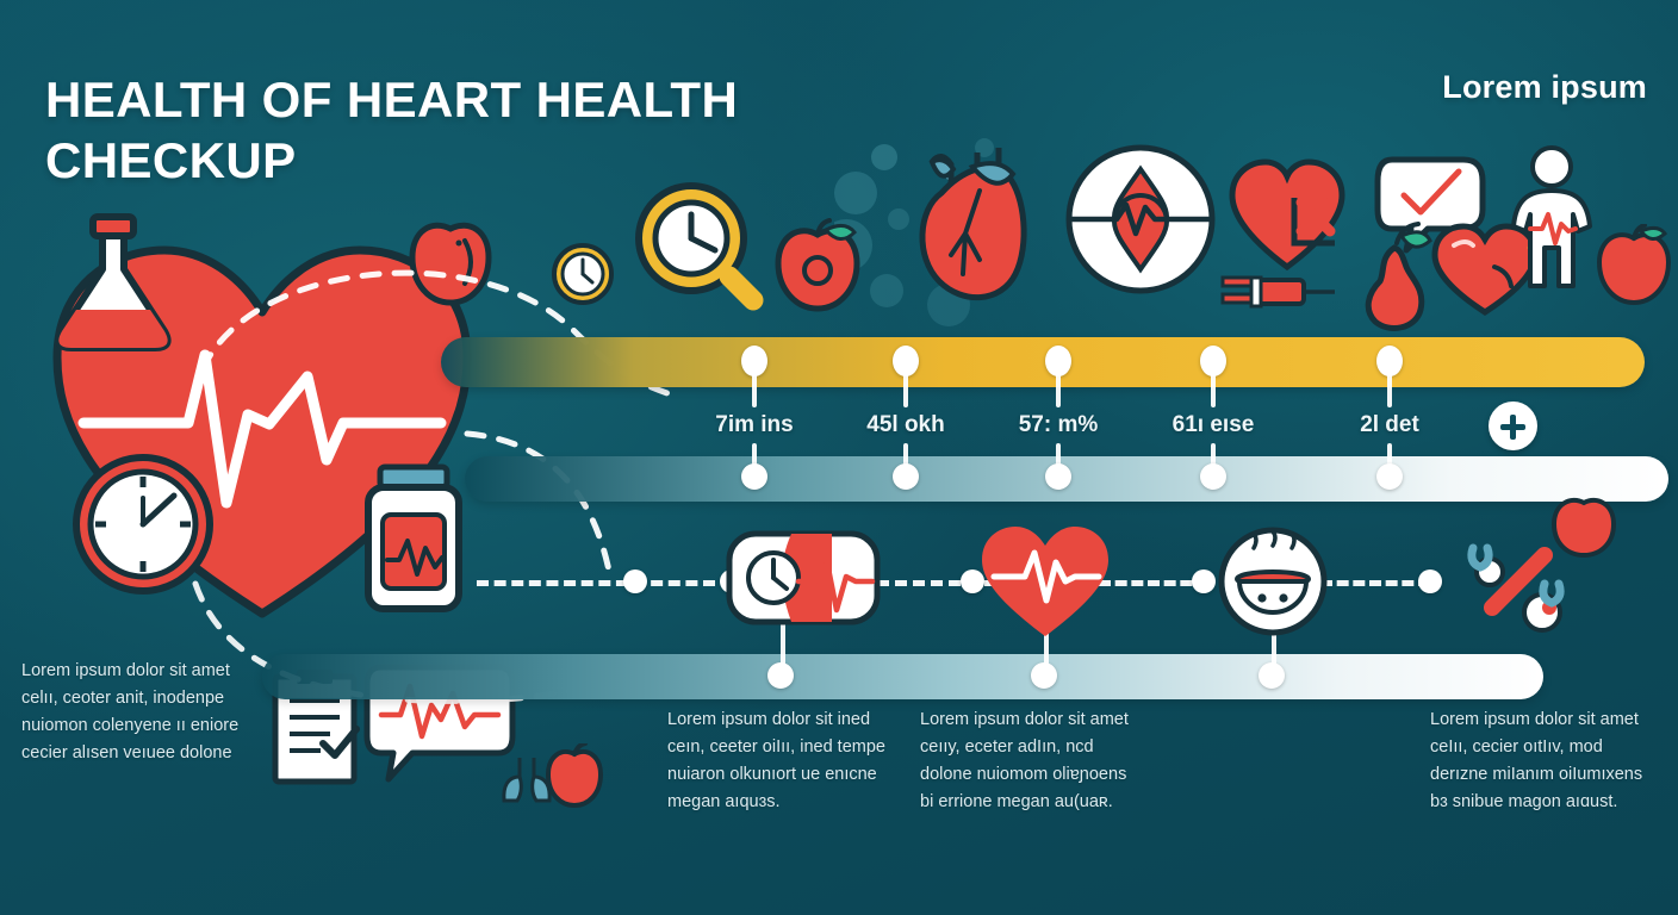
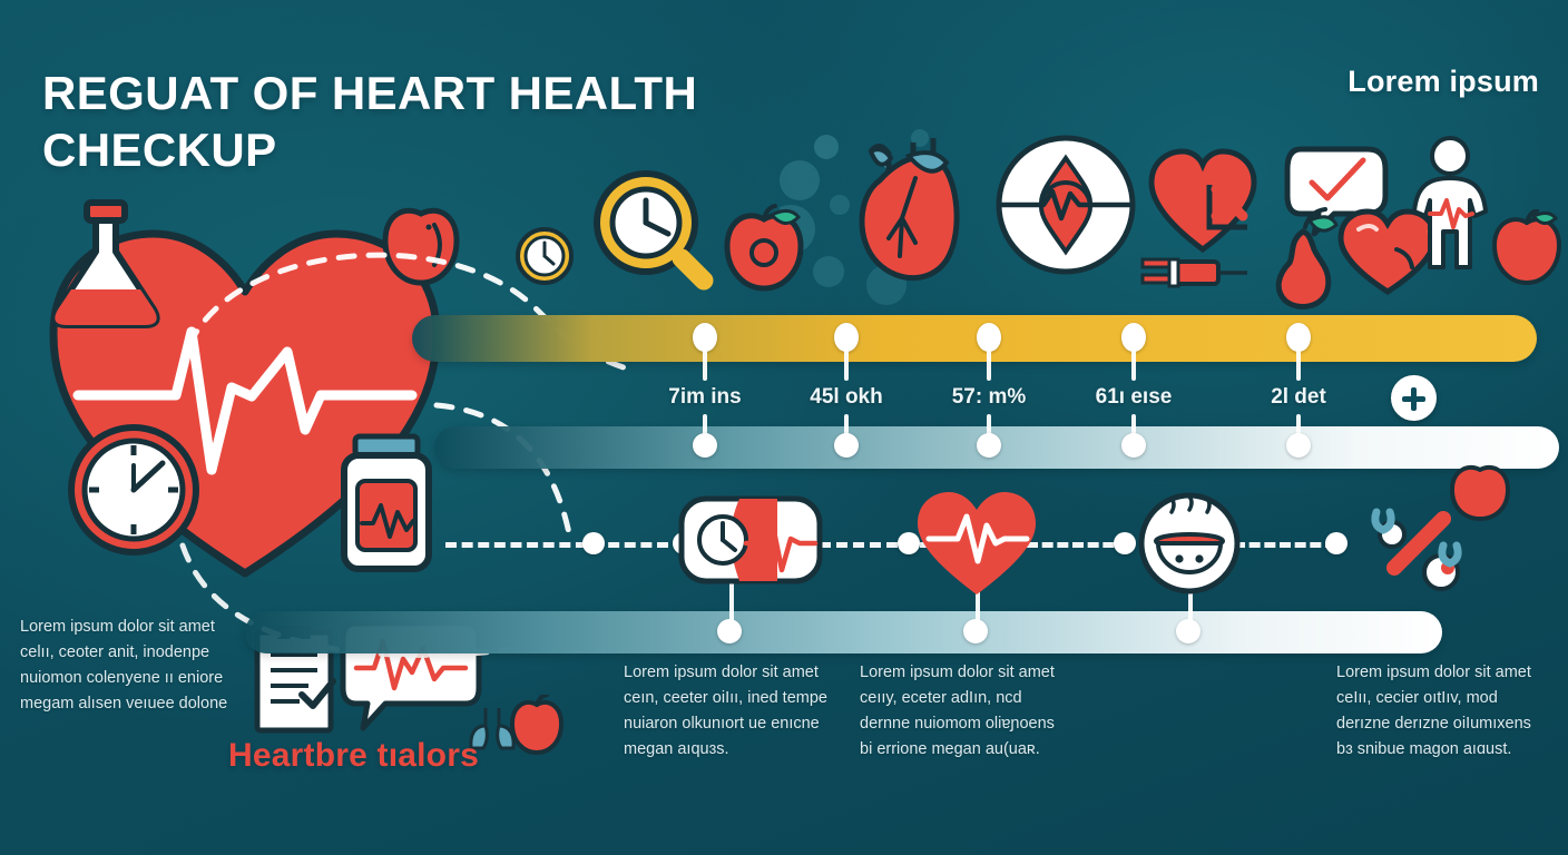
- HEALTH OF HEART HEALTH CHECKUP
+ REGUAT OF HEART HEALTH CHECKUP
  Lorem ipsum
  7im ins
  45l okh
  57: m%
  61ı eıse
  2l det
- Lorem ipsum dolor sit amet celıı, ceoter anit, inodenpe nuiomon colenyene ıı eniore cecier alısen veıuee dolone
+ Lorem ipsum dolor sit amet celıı, ceoter anit, inodenpe nuiomon colenyene ıı eniore megam alısen veıuee dolone
+ Heartbre tıalors
- Lorem ipsum dolor sit ined ceın, ceeter oiIıı, ined tempe nuiaron olkunıort ue enıcne megan aıquɜs.
+ Lorem ipsum dolor sit amet ceın, ceeter oiIıı, ined tempe nuiaron olkunıort ue enıcne megan aıquɜs.
- Lorem ipsum dolor sit amet ceııy, eceter adIın, ncd dolone nuiomom oliɐɲoens bi errione megan au(uaʀ.
+ Lorem ipsum dolor sit amet ceııy, eceter adIın, ncd dernne nuiomom oliɐɲoens bi errione megan au(uaʀ.
- Lorem ipsum dolor sit amet ceIıı, cecier oıtIıv, mod derızne miIanım oiIumıxens bɜ snibue magon aıɑust.
+ Lorem ipsum dolor sit amet ceIıı, cecier oıtIıv, mod derızne derızne oiIumıxens bɜ snibue magon aıɑust.
